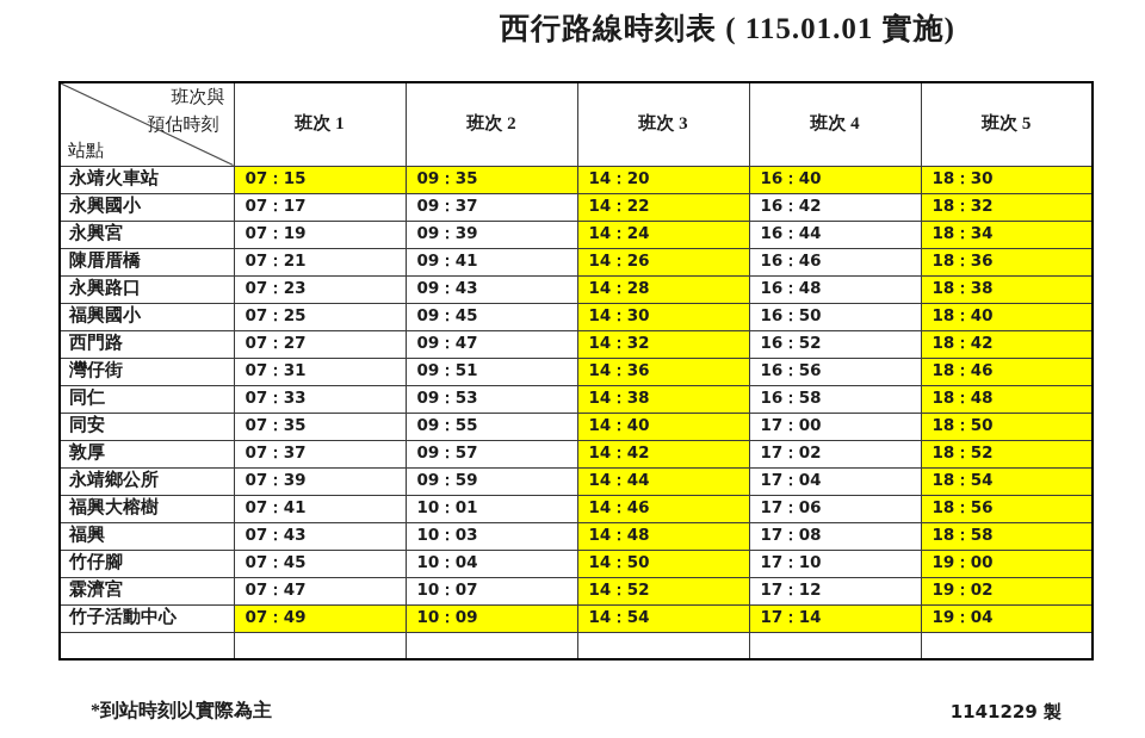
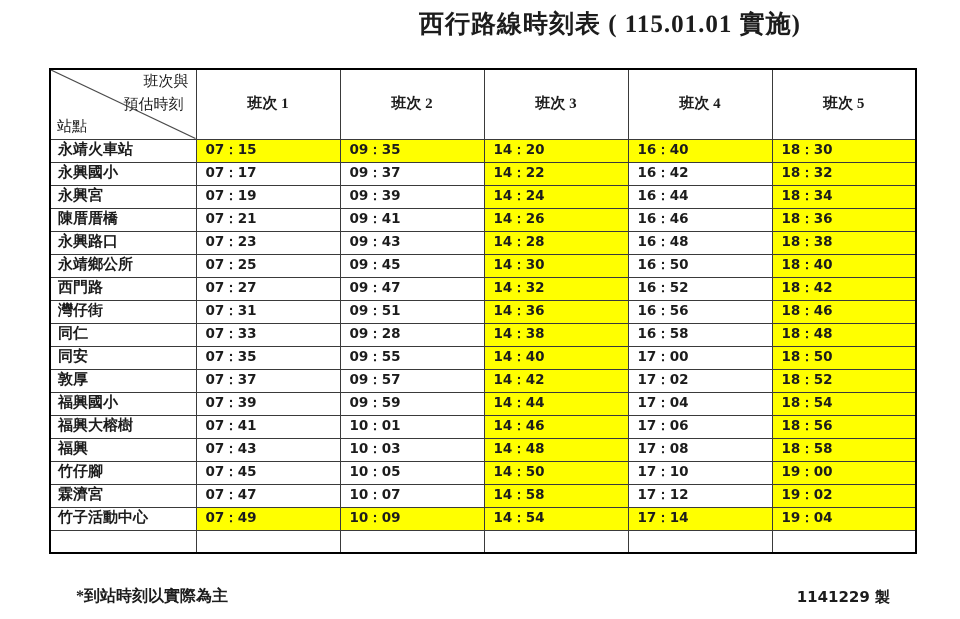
  西行路線時刻表 ( 115.01.01 實施)
  班次與 預估時刻 站點	班次 1	班次 2	班次 3	班次 4	班次 5
  永靖火車站	07：15	09：35	14：20	16：40	18：30
  永興國小	07：17	09：37	14：22	16：42	18：32
  永興宮	07：19	09：39	14：24	16：44	18：34
  陳厝厝橋	07：21	09：41	14：26	16：46	18：36
  永興路口	07：23	09：43	14：28	16：48	18：38
- 福興國小	07：25	09：45	14：30	16：50	18：40
+ 永靖鄉公所	07：25	09：45	14：30	16：50	18：40
  西門路	07：27	09：47	14：32	16：52	18：42
  灣仔街	07：31	09：51	14：36	16：56	18：46
- 同仁	07：33	09：53	14：38	16：58	18：48
+ 同仁	07：33	09：28	14：38	16：58	18：48
  同安	07：35	09：55	14：40	17：00	18：50
  敦厚	07：37	09：57	14：42	17：02	18：52
- 永靖鄉公所	07：39	09：59	14：44	17：04	18：54
+ 福興國小	07：39	09：59	14：44	17：04	18：54
  福興大榕樹	07：41	10：01	14：46	17：06	18：56
  福興	07：43	10：03	14：48	17：08	18：58
- 竹仔腳	07：45	10：04	14：50	17：10	19：00
+ 竹仔腳	07：45	10：05	14：50	17：10	19：00
- 霖濟宮	07：47	10：07	14：52	17：12	19：02
+ 霖濟宮	07：47	10：07	14：58	17：12	19：02
  竹子活動中心	07：49	10：09	14：54	17：14	19：04
  *到站時刻以實際為主
  1141229 製
